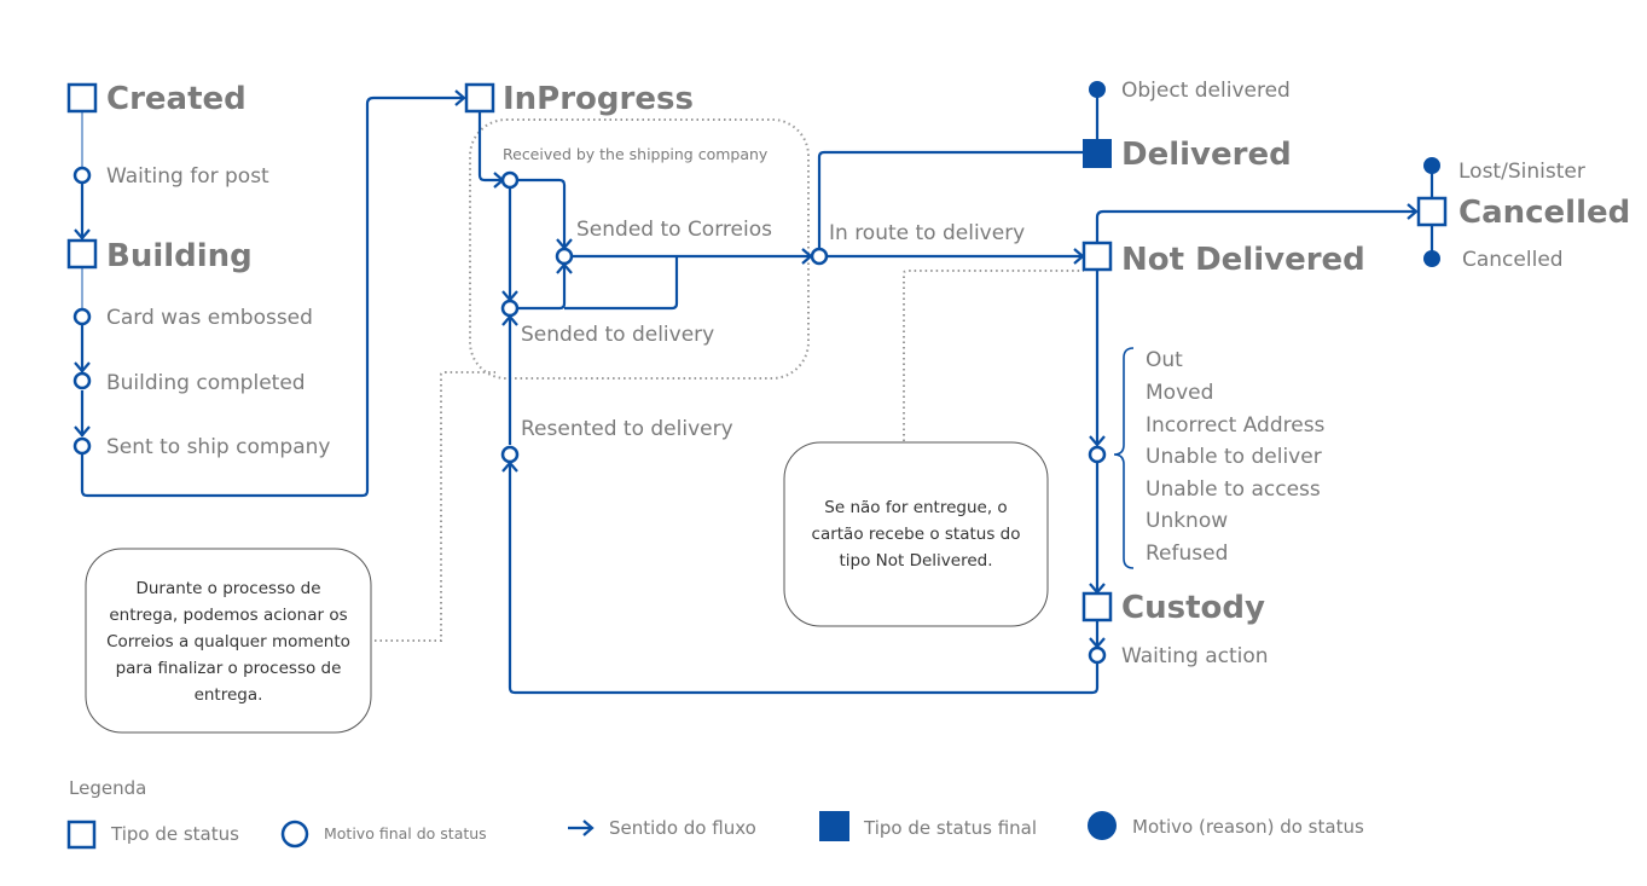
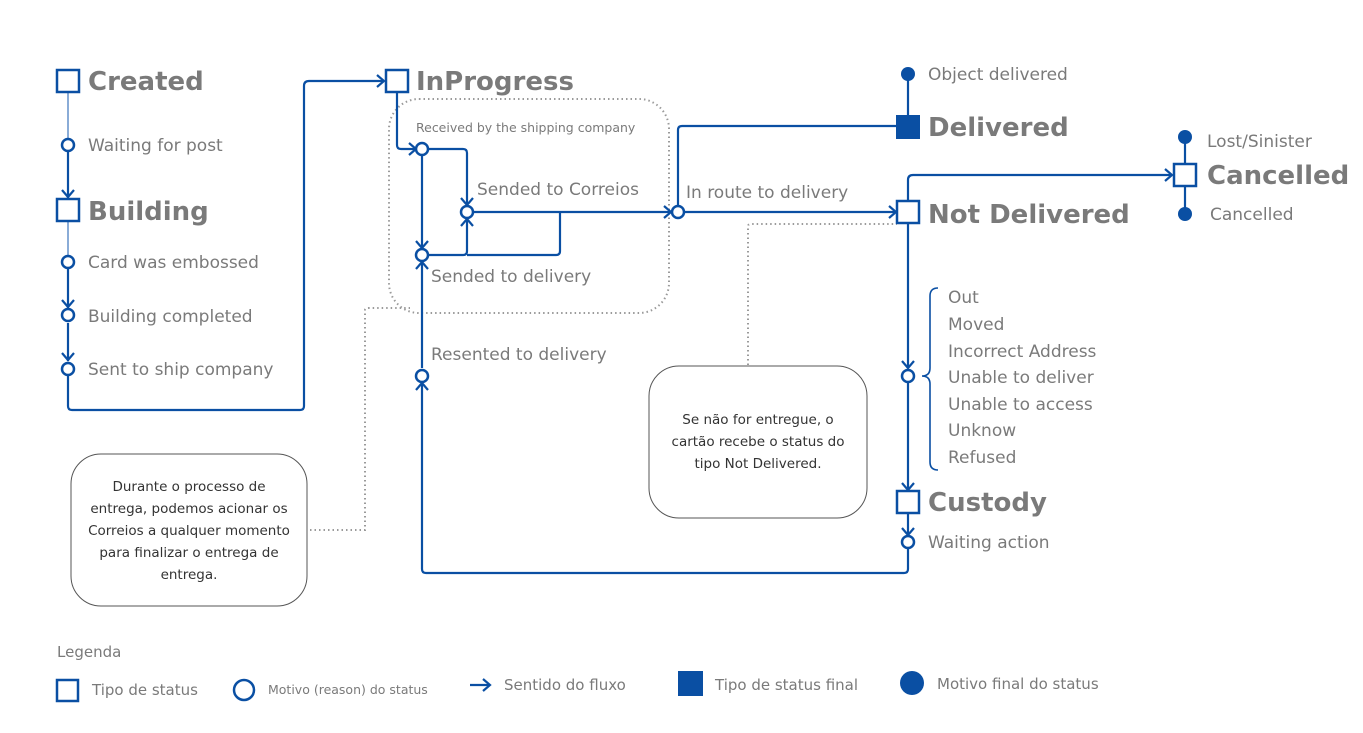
  Created
  Building
  InProgress
  Delivered
  Not Delivered
  Cancelled
  Custody
  Waiting for post
  Card was embossed
  Building completed
  Sent to ship company
  Received by the shipping company
  Sended to Correios
  Sended to delivery
  Resented to delivery
  In route to delivery
  Object delivered
  Lost/Sinister
  Cancelled
  Waiting action
  Out
  Moved
  Incorrect Address
  Unable to deliver
  Unable to access
  Unknow
  Refused
  Durante o processo de
  entrega, podemos acionar os
  Correios a qualquer momento
- para finalizar o processo de
+ para finalizar o entrega de
  entrega.
  Se não for entregue, o
  cartão recebe o status do
  tipo Not Delivered.
  Legenda
  Tipo de status
- Motivo final do status
+ Motivo (reason) do status
  Sentido do fluxo
  Tipo de status final
- Motivo (reason) do status
+ Motivo final do status
